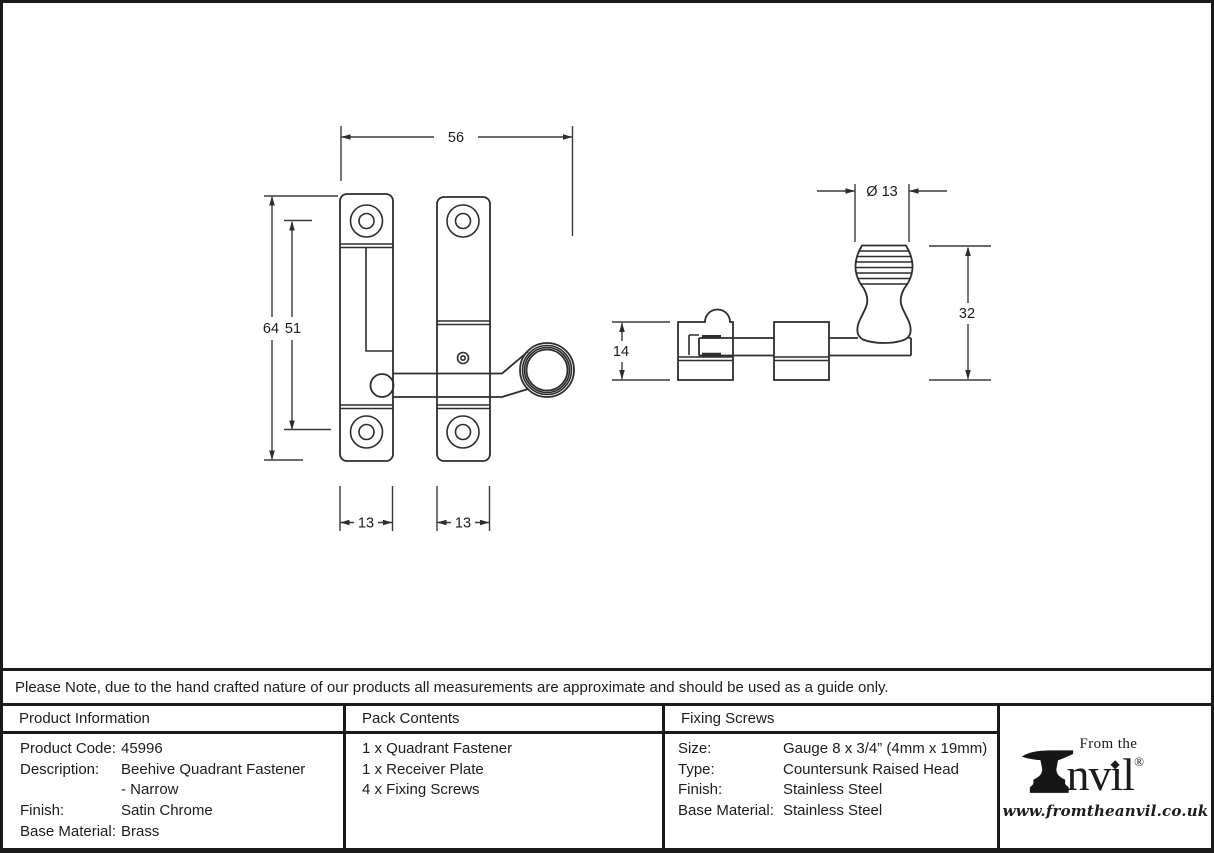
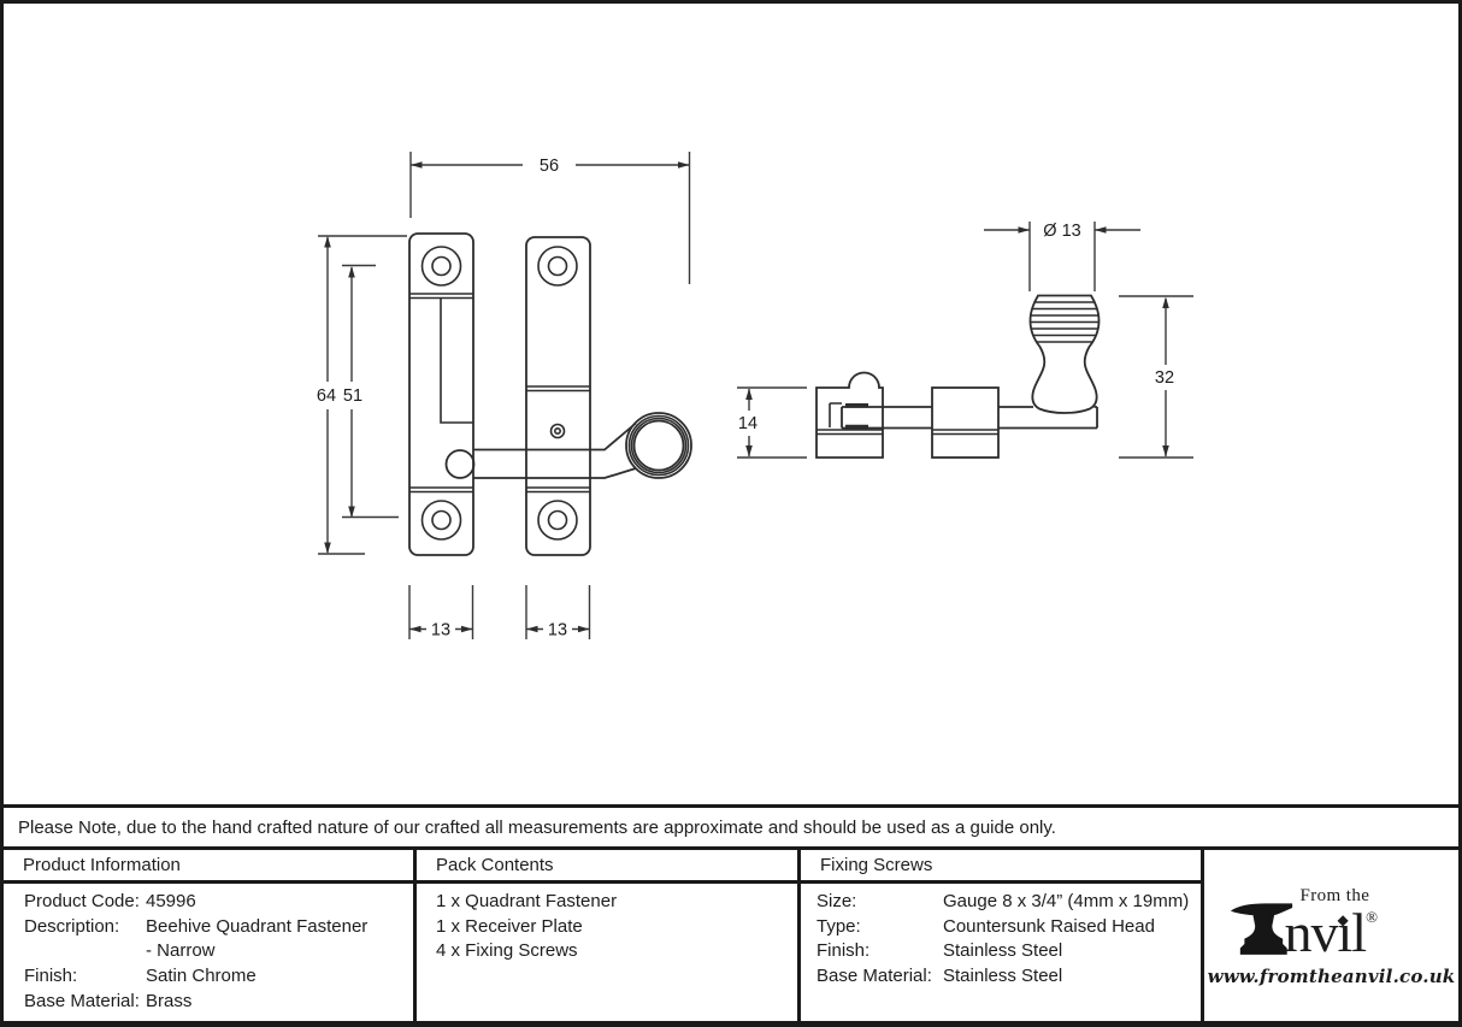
  56
  64
  51
  13
  13
  Ø 13
  14
  32
- Please Note, due to the hand crafted nature of our products all measurements are approximate and should be used as a guide only.
+ Please Note, due to the hand crafted nature of our crafted all measurements are approximate and should be used as a guide only.
  Product Information
  Product Code:
  45996
  Description:
  Beehive Quadrant Fastener
  - Narrow
  Finish:
  Satin Chrome
  Base Material:
  Brass
  Pack Contents
  1 x Quadrant Fastener
  1 x Receiver Plate
  4 x Fixing Screws
  Fixing Screws
  Size:
  Gauge 8 x 3/4” (4mm x 19mm)
  Type:
  Countersunk Raised Head
  Finish:
  Stainless Steel
  Base Material:
  Stainless Steel
  From the
  nv
  ◆
  ıl®
  www.fromtheanvil.co.uk
